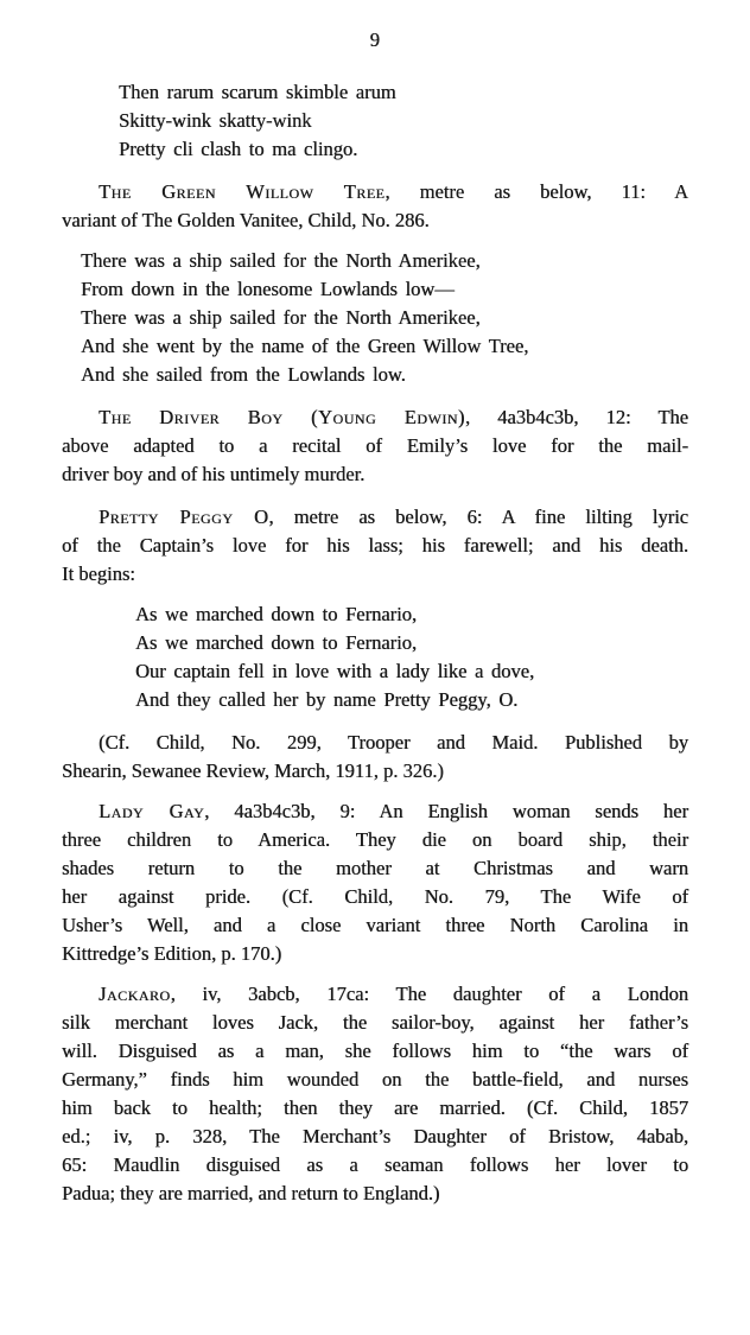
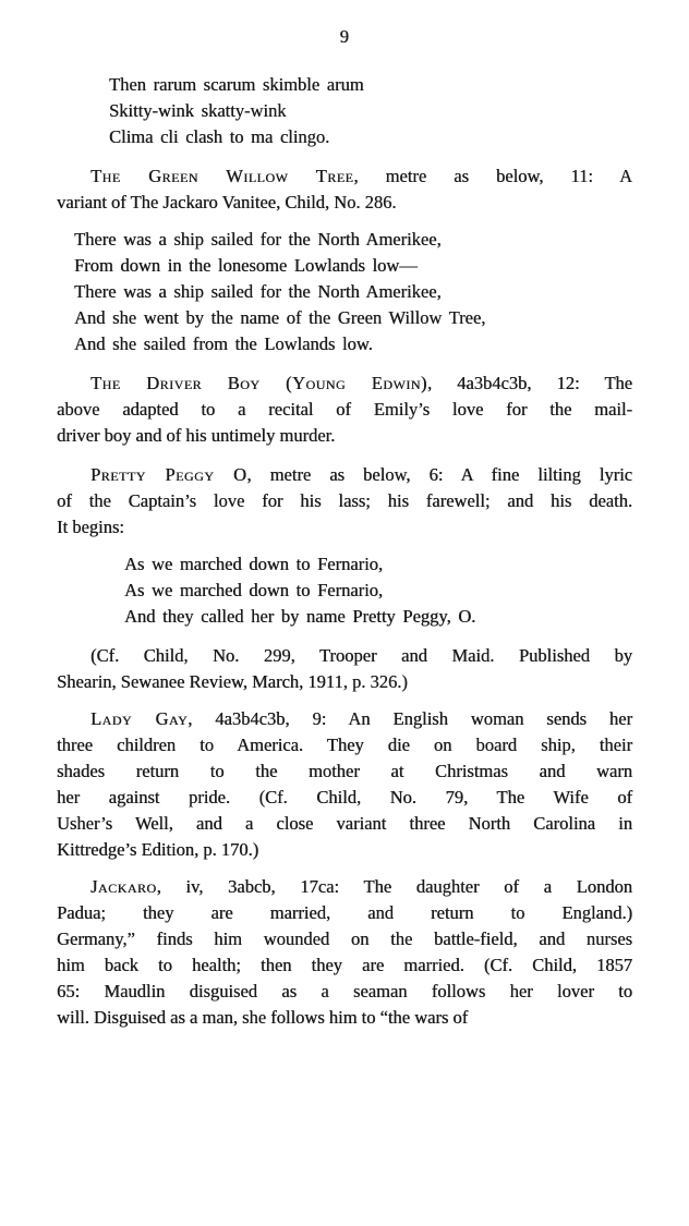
  9
  Then rarum scarum skimble arum
  Skitty-wink skatty-wink
- Pretty cli clash to ma clingo.
+ Clima cli clash to ma clingo.
  The Green Willow Tree, metre as below, 11: A
- variant of The Golden Vanitee, Child, No. 286.
+ variant of The Jackaro Vanitee, Child, No. 286.
  There was a ship sailed for the North Amerikee,
  From down in the lonesome Lowlands low—
  There was a ship sailed for the North Amerikee,
  And she went by the name of the Green Willow Tree,
  And she sailed from the Lowlands low.
  The Driver Boy (Young Edwin), 4a3b4c3b, 12: The
  above adapted to a recital of Emily’s love for the mail-
  driver boy and of his untimely murder.
  Pretty Peggy O, metre as below, 6: A fine lilting lyric
  of the Captain’s love for his lass; his farewell; and his death.
  It begins:
  As we marched down to Fernario,
  As we marched down to Fernario,
- Our captain fell in love with a lady like a dove,
  And they called her by name Pretty Peggy, O.
  (Cf. Child, No. 299, Trooper and Maid. Published by
  Shearin, Sewanee Review, March, 1911, p. 326.)
  Lady Gay, 4a3b4c3b, 9: An English woman sends her
  three children to America. They die on board ship, their
  shades return to the mother at Christmas and warn
  her against pride. (Cf. Child, No. 79, The Wife of
  Usher’s Well, and a close variant three North Carolina in
  Kittredge’s Edition, p. 170.)
  Jackaro, iv, 3abcb, 17ca: The daughter of a London
- silk merchant loves Jack, the sailor-boy, against her father’s
- will. Disguised as a man, she follows him to “the wars of
+ Padua; they are married, and return to England.)
  Germany,” finds him wounded on the battle-field, and nurses
  him back to health; then they are married. (Cf. Child, 1857
- ed.; iv, p. 328, The Merchant’s Daughter of Bristow, 4abab,
  65: Maudlin disguised as a seaman follows her lover to
- Padua; they are married, and return to England.)
+ will. Disguised as a man, she follows him to “the wars of
